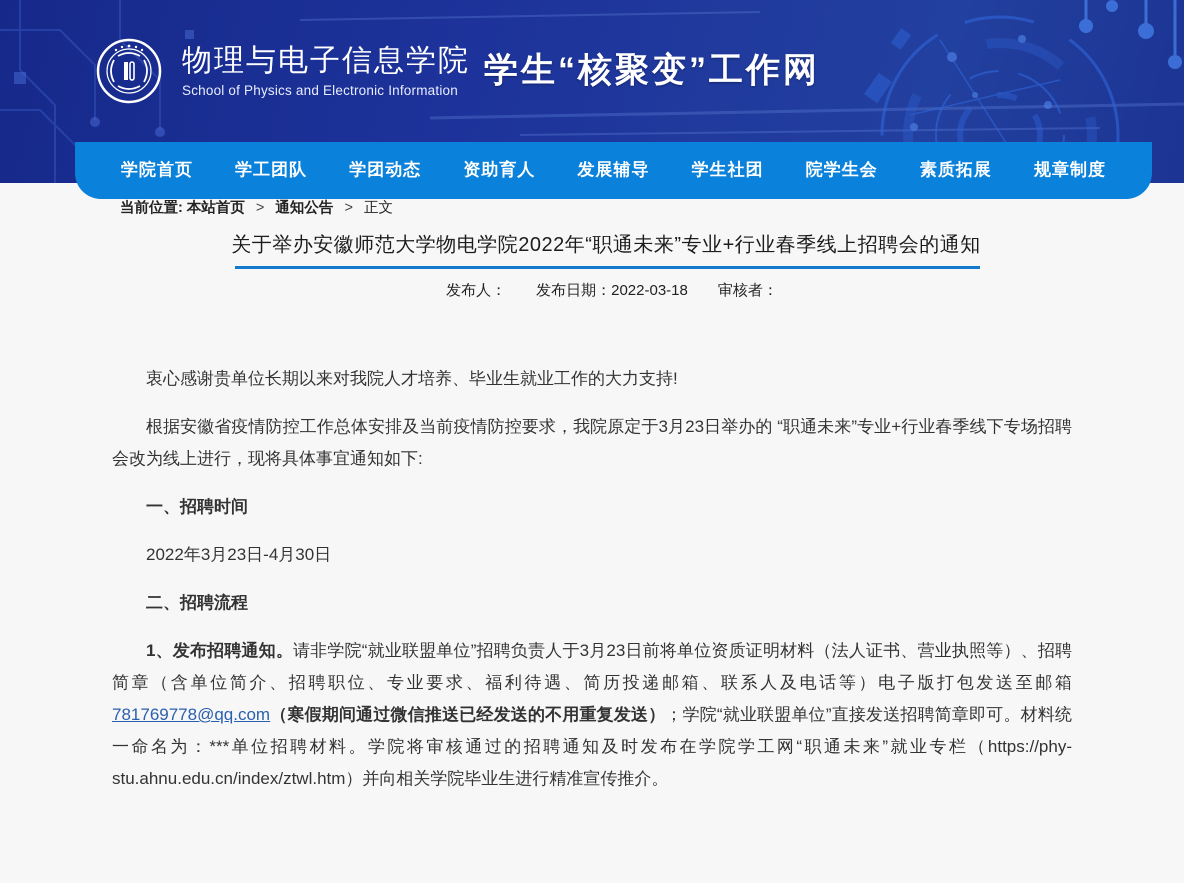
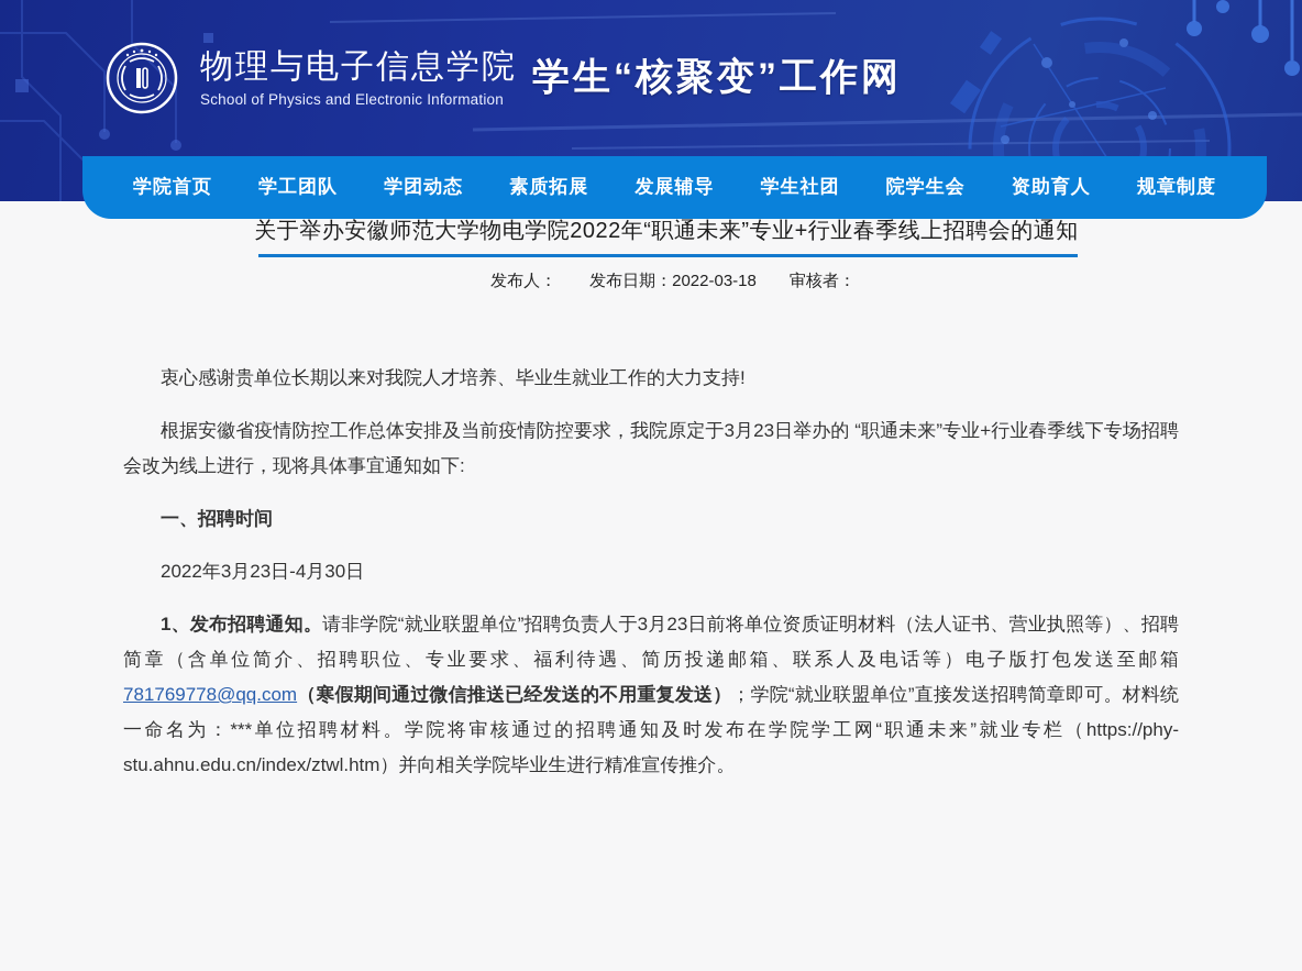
  物理与电子信息学院
  School of Physics and Electronic Information
  学生“核聚变”工作网
  学院首页
  学工团队
  学团动态
- 资助育人
+ 素质拓展
  发展辅导
  学生社团
  院学生会
- 素质拓展
+ 资助育人
  规章制度
- 当前位置: 本站首页 > 通知公告 > 正文
  关于举办安徽师范大学物电学院2022年“职通未来”专业+行业春季线上招聘会的通知
  发布人：
  发布日期：2022-03-18
  审核者：
  衷心感谢贵单位长期以来对我院人才培养、毕业生就业工作的大力支持!
  根据安徽省疫情防控工作总体安排及当前疫情防控要求，我院原定于3月23日举办的 “职通未来”专业+行业春季线下专场招聘会改为线上进行，现将具体事宜通知如下:
  一、招聘时间
  2022年3月23日-4月30日
- 二、招聘流程
  1、发布招聘通知。请非学院“就业联盟单位”招聘负责人于3月23日前将单位资质证明材料（法人证书、营业执照等）、招聘简章（含单位简介、招聘职位、专业要求、福利待遇、简历投递邮箱、联系人及电话等）电子版打包发送至邮箱781769778@qq.com（寒假期间通过微信推送已经发送的不用重复发送）；学院“就业联盟单位”直接发送招聘简章即可。材料统一命名为：***单位招聘材料。学院将审核通过的招聘通知及时发布在学院学工网“职通未来”就业专栏（https://phy-stu.ahnu.edu.cn/index/ztwl.htm）并向相关学院毕业生进行精准宣传推介。
